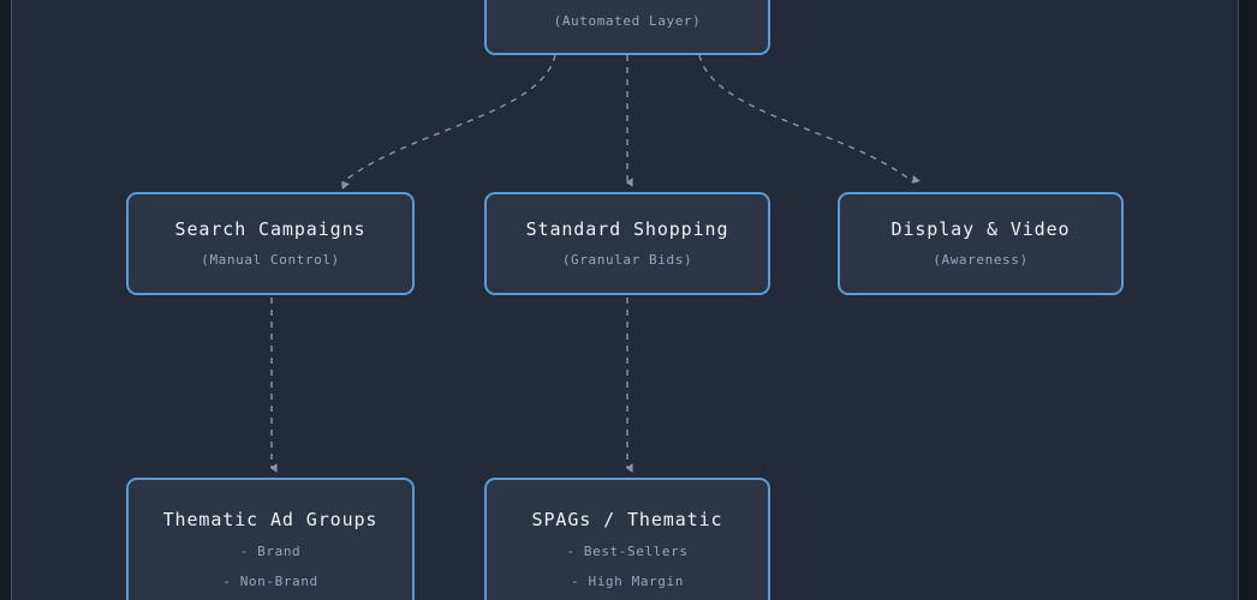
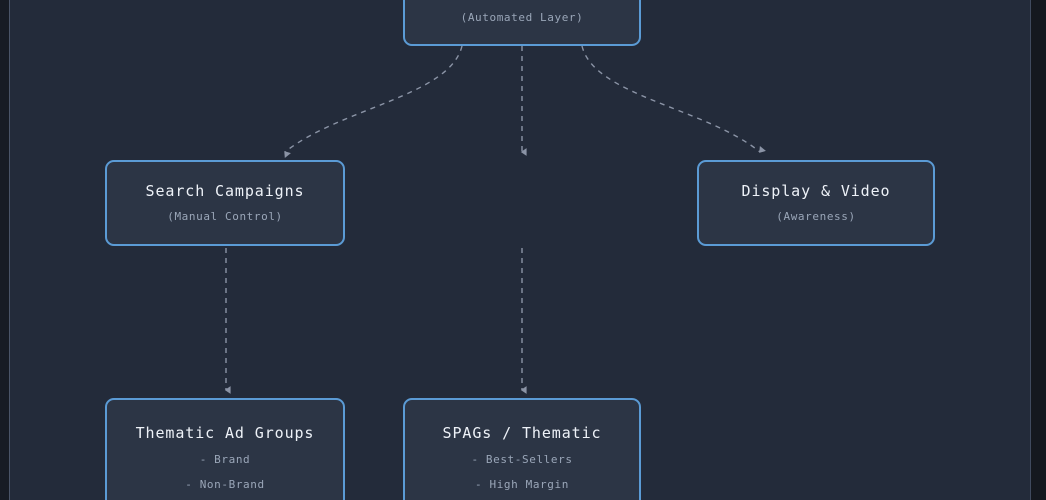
  (Automated Layer)
  Search Campaigns
  (Manual Control)
- Standard Shopping
- (Granular Bids)
  Display & Video
  (Awareness)
  Thematic Ad Groups
  - Brand
  - Non-Brand
  SPAGs / Thematic
  - Best-Sellers
  - High Margin
